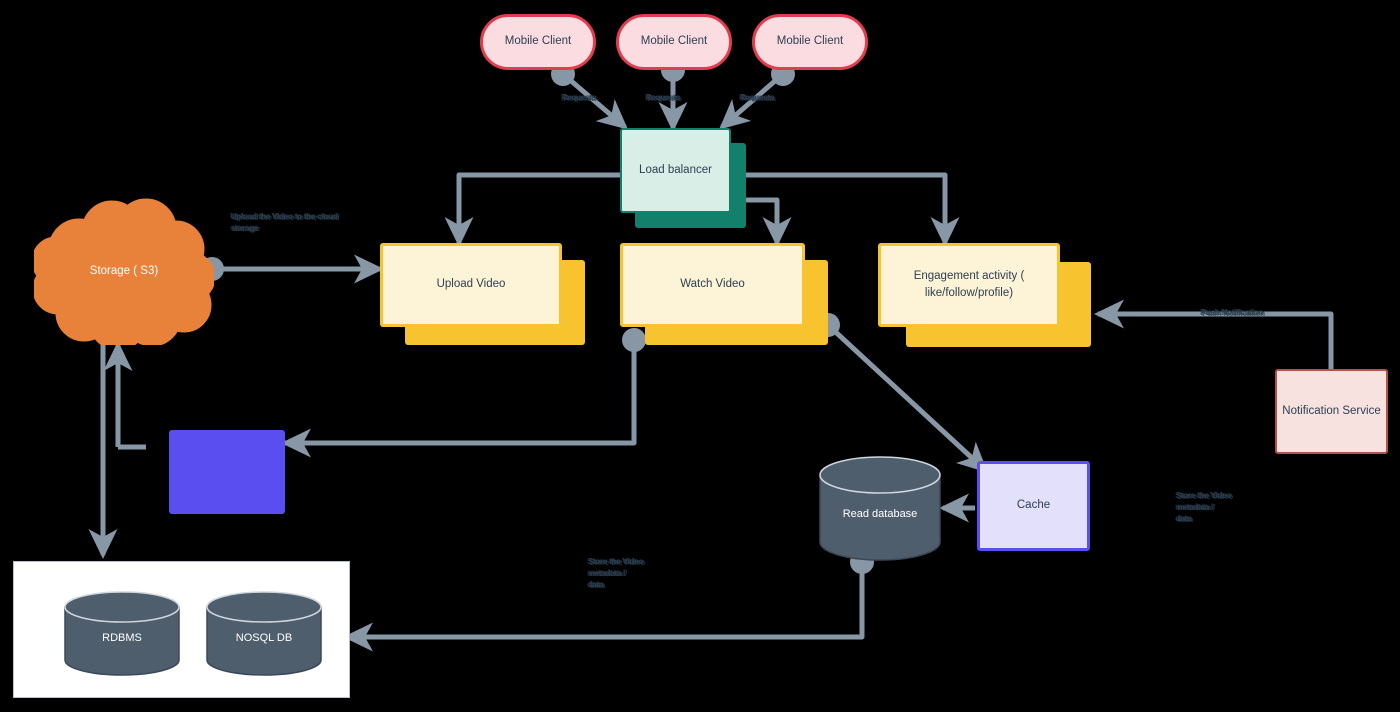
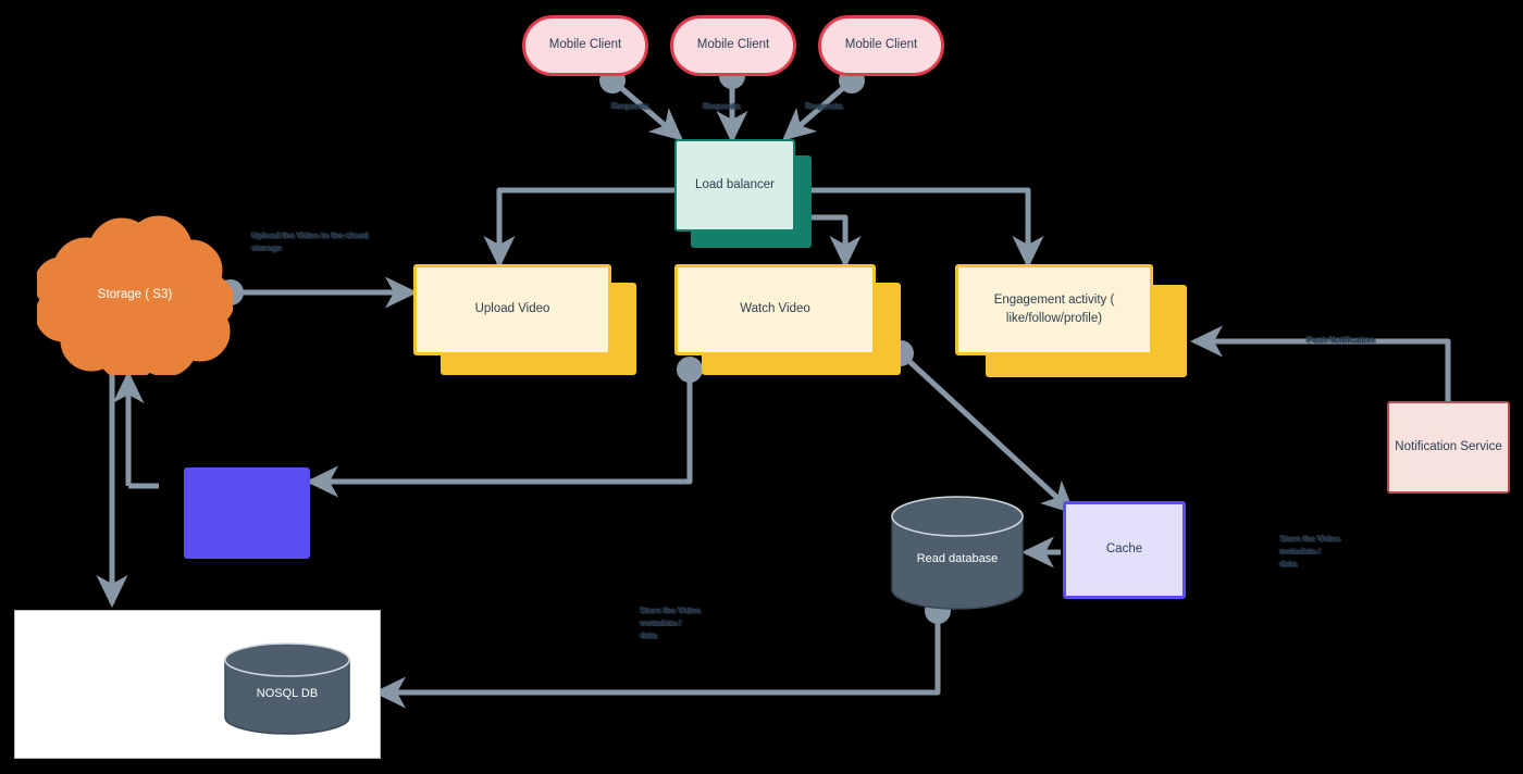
  Mobile Client
  Mobile Client
  Mobile Client
  Load balancer
  Upload Video
  Watch Video
  Engagement activity ( like/follow/profile)
  Storage ( S3)
  Cache
  Read database
- RDBMS
  NOSQL DB
  Notification Service
  Requests
  Requests
  Requests
  Upload the Video to the cloud
  storage
  Store the Video
  metadata /
  data
  Store the Video
  metadata /
  data
  Push Notification
